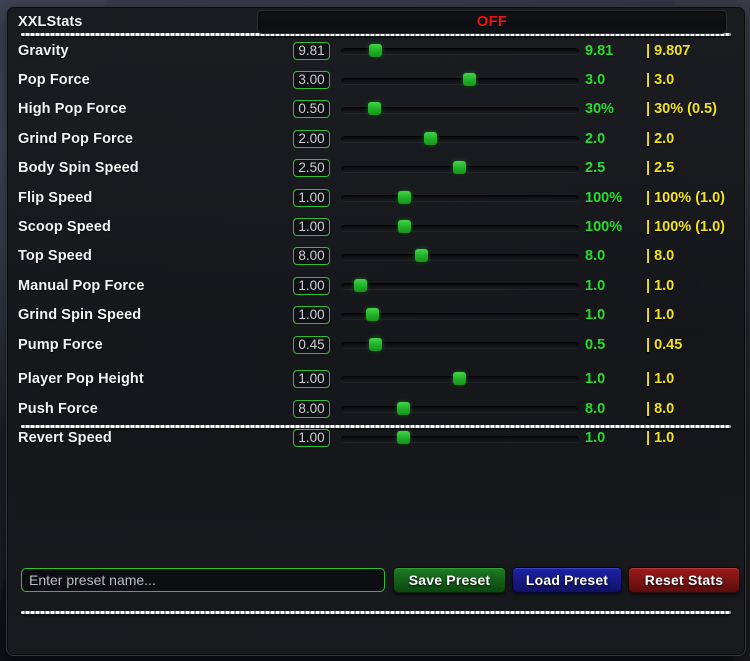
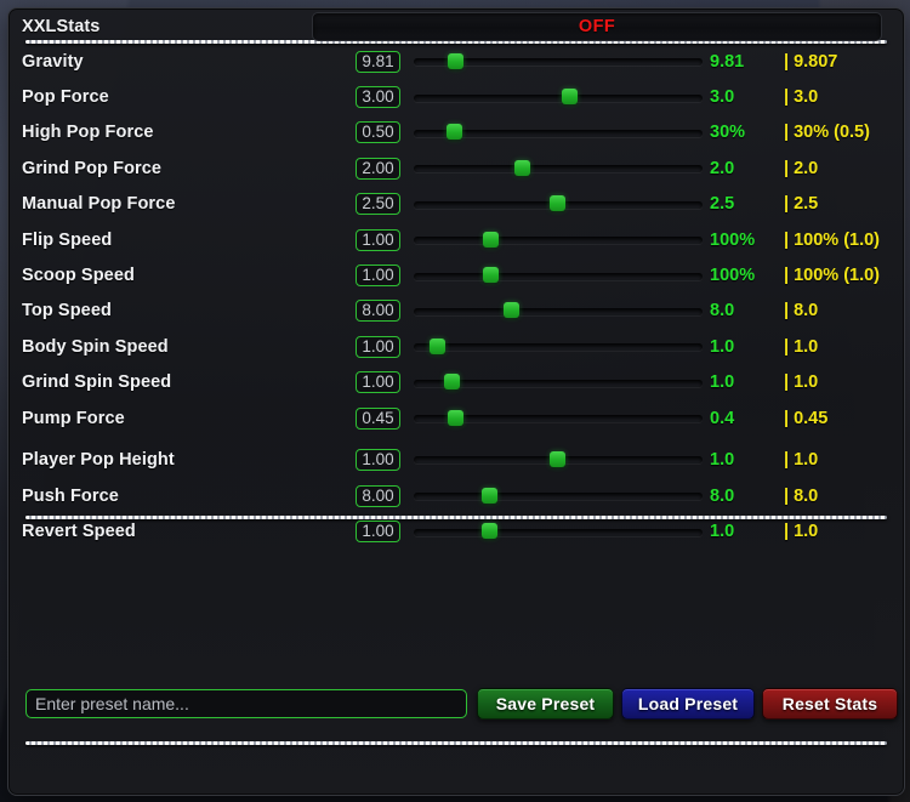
  XXLStats
  OFF
  Gravity
  9.81
  9.81
  | 9.807
  Pop Force
  3.00
  3.0
  | 3.0
  High Pop Force
  0.50
  30%
  | 30% (0.5)
  Grind Pop Force
  2.00
  2.0
  | 2.0
- Body Spin Speed
+ Manual Pop Force
  2.50
  2.5
  | 2.5
  Flip Speed
  1.00
  100%
  | 100% (1.0)
  Scoop Speed
  1.00
  100%
  | 100% (1.0)
  Top Speed
  8.00
  8.0
  | 8.0
- Manual Pop Force
+ Body Spin Speed
  1.00
  1.0
  | 1.0
  Grind Spin Speed
  1.00
  1.0
  | 1.0
  Pump Force
  0.45
- 0.5
+ 0.4
  | 0.45
  Player Pop Height
  1.00
  1.0
  | 1.0
  Push Force
  8.00
  8.0
  | 8.0
  Revert Speed
  1.00
  1.0
  | 1.0
  Enter preset name...
  Save Preset
  Load Preset
  Reset Stats
